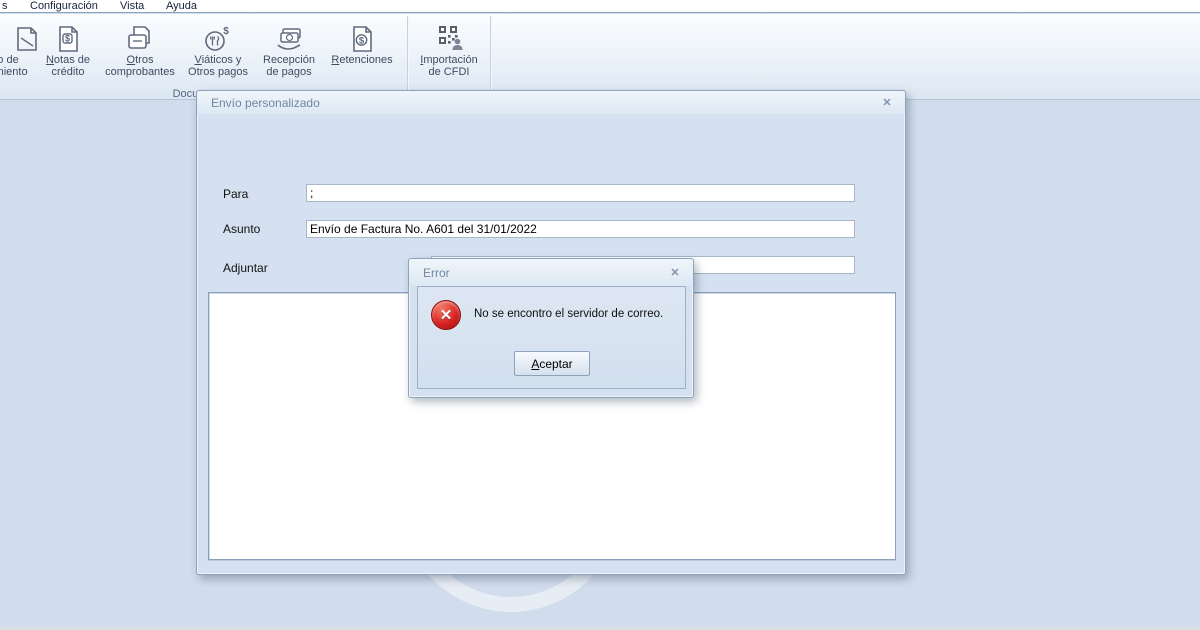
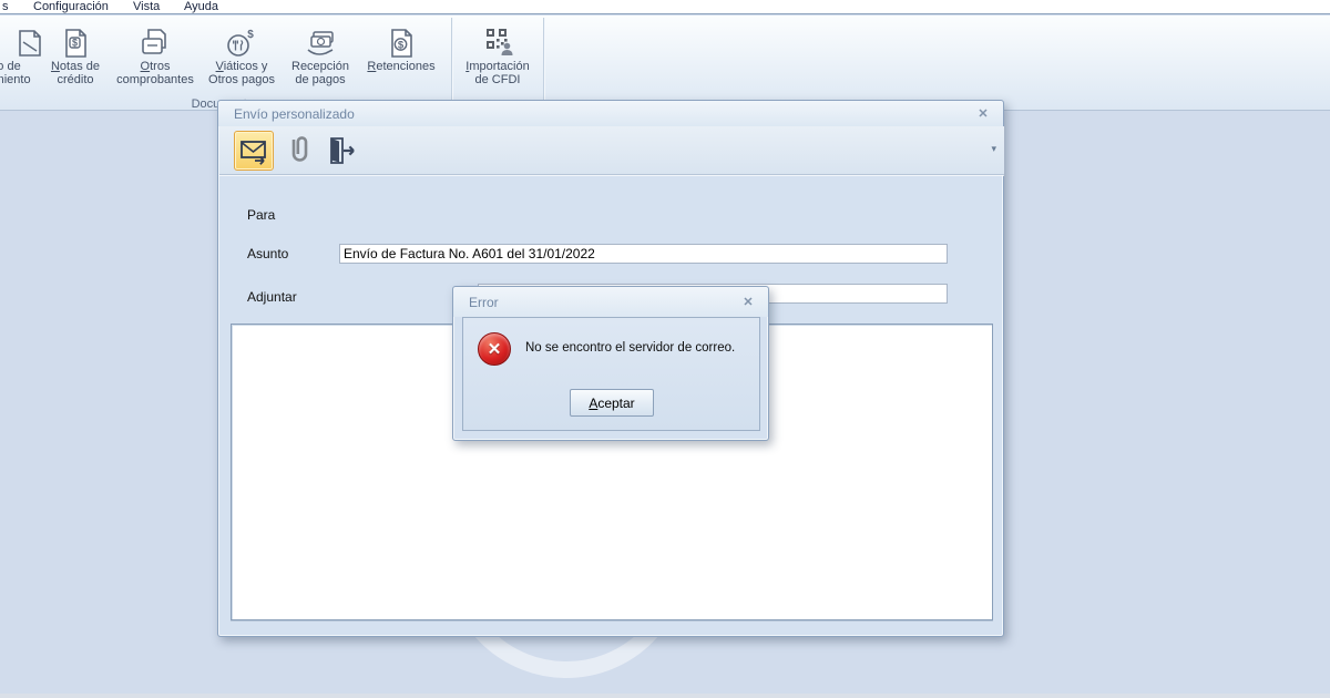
  s
  Configuración
  Vista
  Ayuda
  o de
  iento
  $
  Notas de
  crédito
  Otros
  comprobantes
  $
  Viáticos y
  Otros pagos
  Recepción
  de pagos
  $
  Retenciones
  Importación
  de CFDI
  Envío personalizado
  ✕
+ ▾
  Para
- ;
  Asunto
  Envío de Factura No. A601 del 31/01/2022
  Adjuntar
  Error
  ✕
  ✕
  No se encontro el servidor de correo.
  Aceptar
